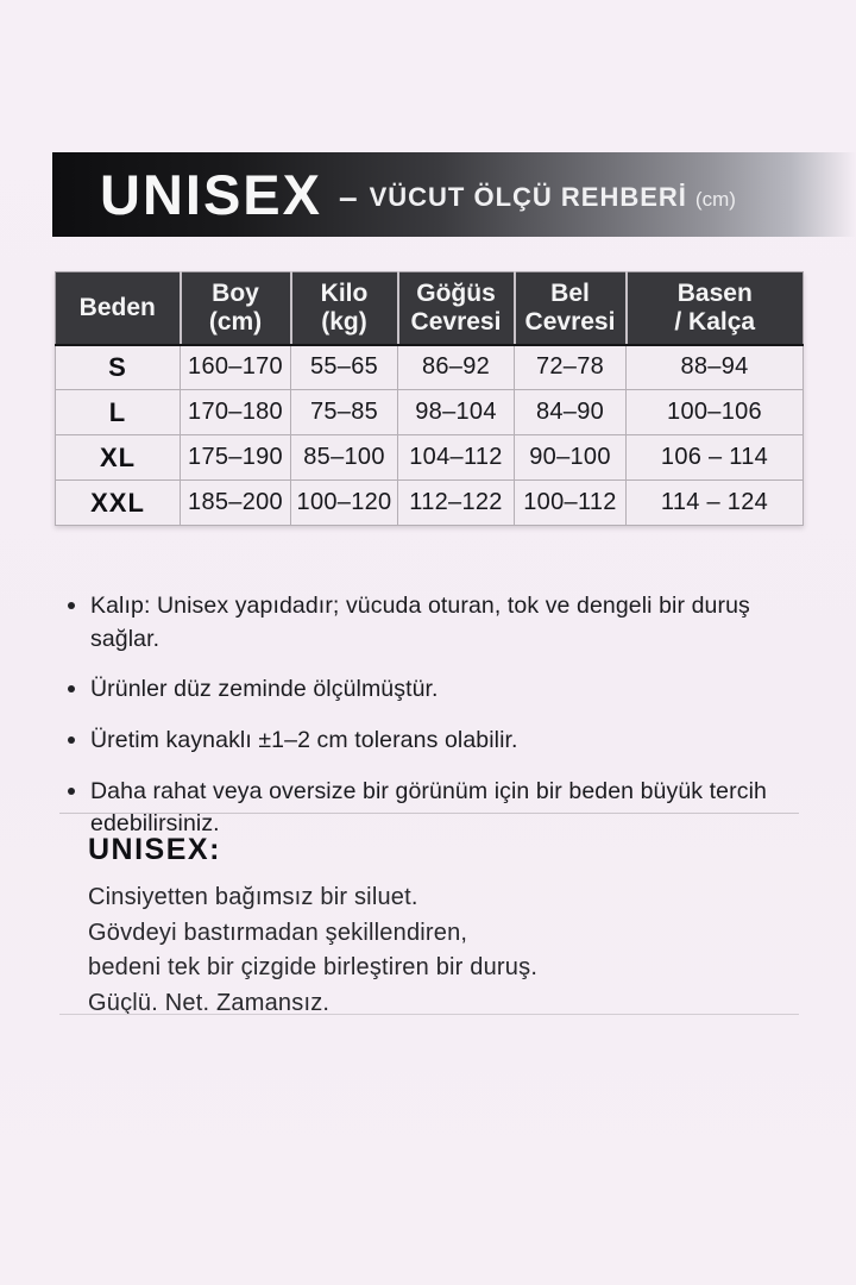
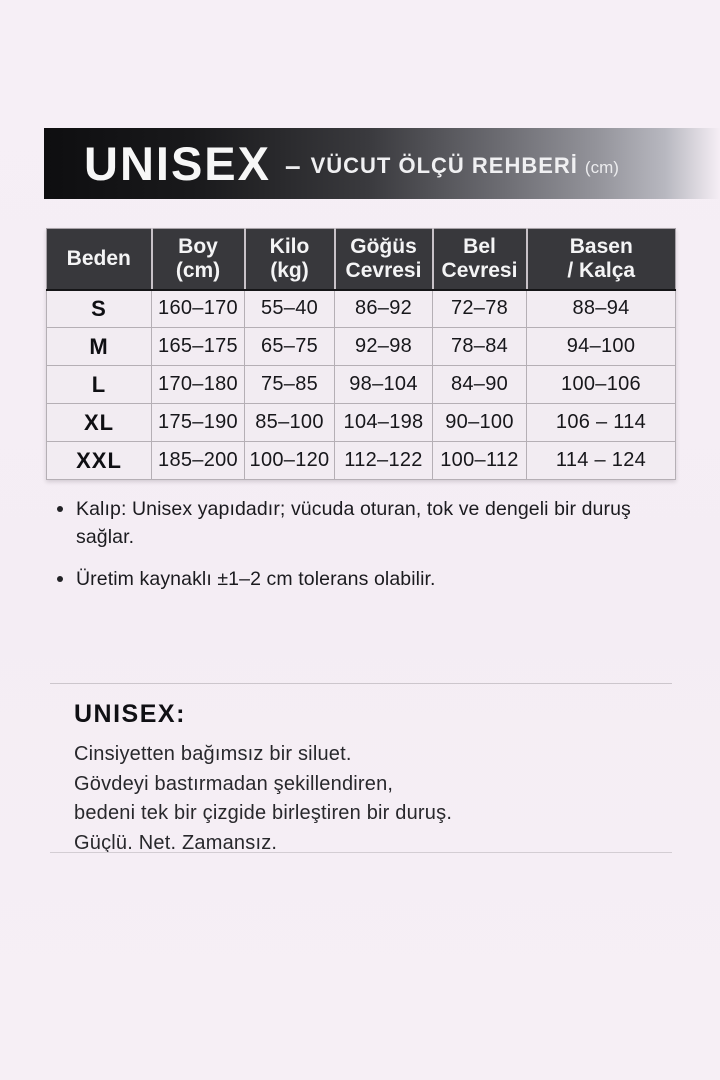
  UNISEX
  –
  VÜCUT ÖLÇÜ REHBERİ
  (cm)
  Beden	Boy (cm)	Kilo (kg)	Göğüs Cevresi	Bel Cevresi	Basen / Kalça
- S	160–170	55–65	86–92	72–78	88–94
+ S	160–170	55–40	86–92	72–78	88–94
+ M	165–175	65–75	92–98	78–84	94–100
  L	170–180	75–85	98–104	84–90	100–106
- XL	175–190	85–100	104–112	90–100	106 – 114
+ XL	175–190	85–100	104–198	90–100	106 – 114
  XXL	185–200	100–120	112–122	100–112	114 – 124
  Kalıp: Unisex yapıdadır; vücuda oturan, tok ve dengeli bir duruş sağlar.
- Ürünler düz zeminde ölçülmüştür.
  Üretim kaynaklı ±1–2 cm tolerans olabilir.
- Daha rahat veya oversize bir görünüm için bir beden büyük tercih edebilirsiniz.
  UNISEX:
  Cinsiyetten bağımsız bir siluet.
  Gövdeyi bastırmadan şekillendiren,
  bedeni tek bir çizgide birleştiren bir duruş.
  Güçlü. Net. Zamansız.
